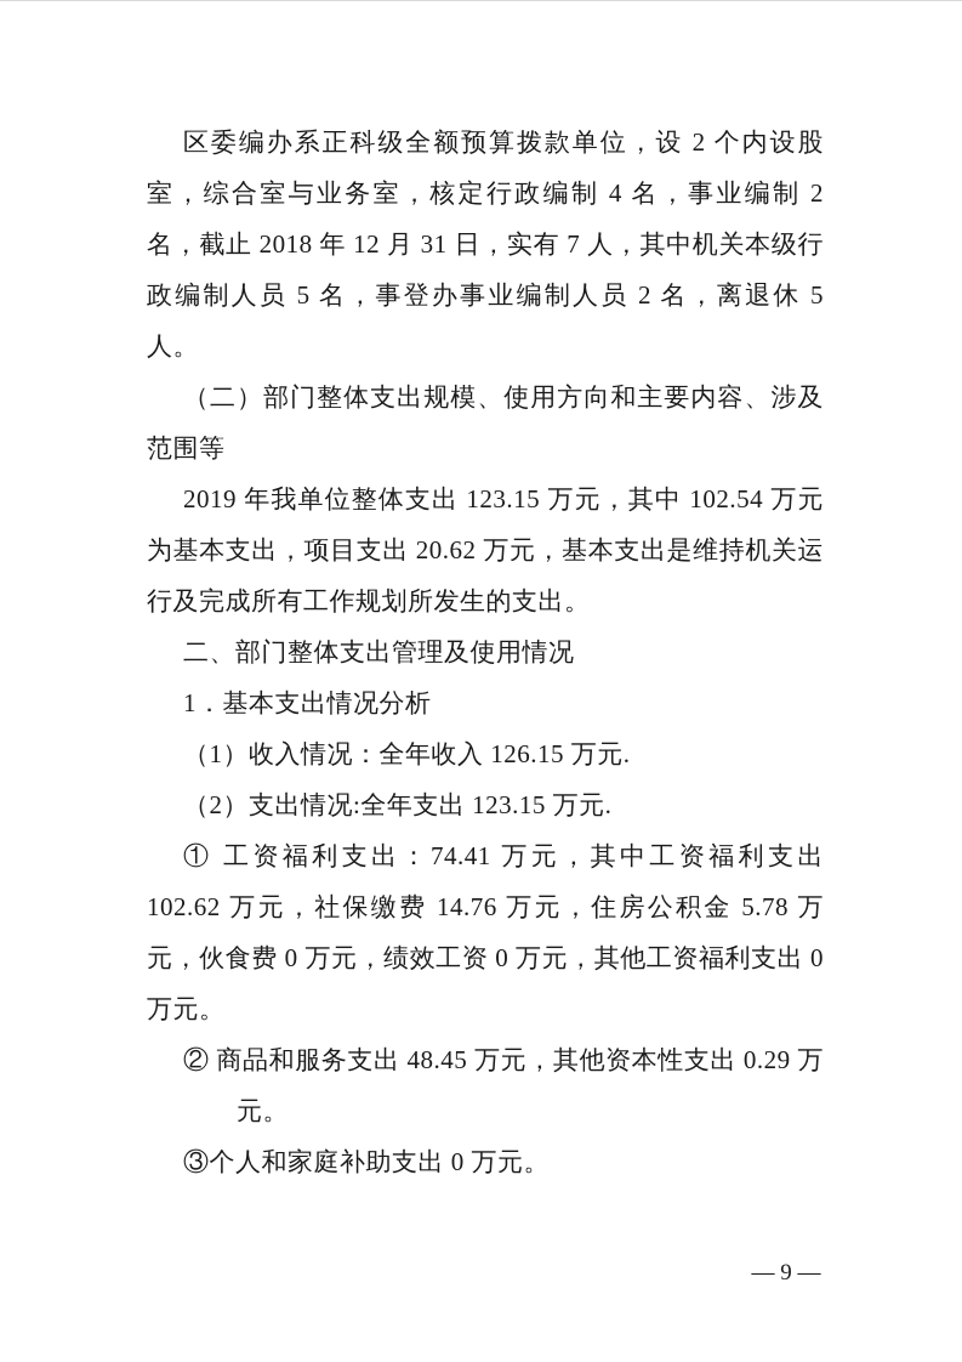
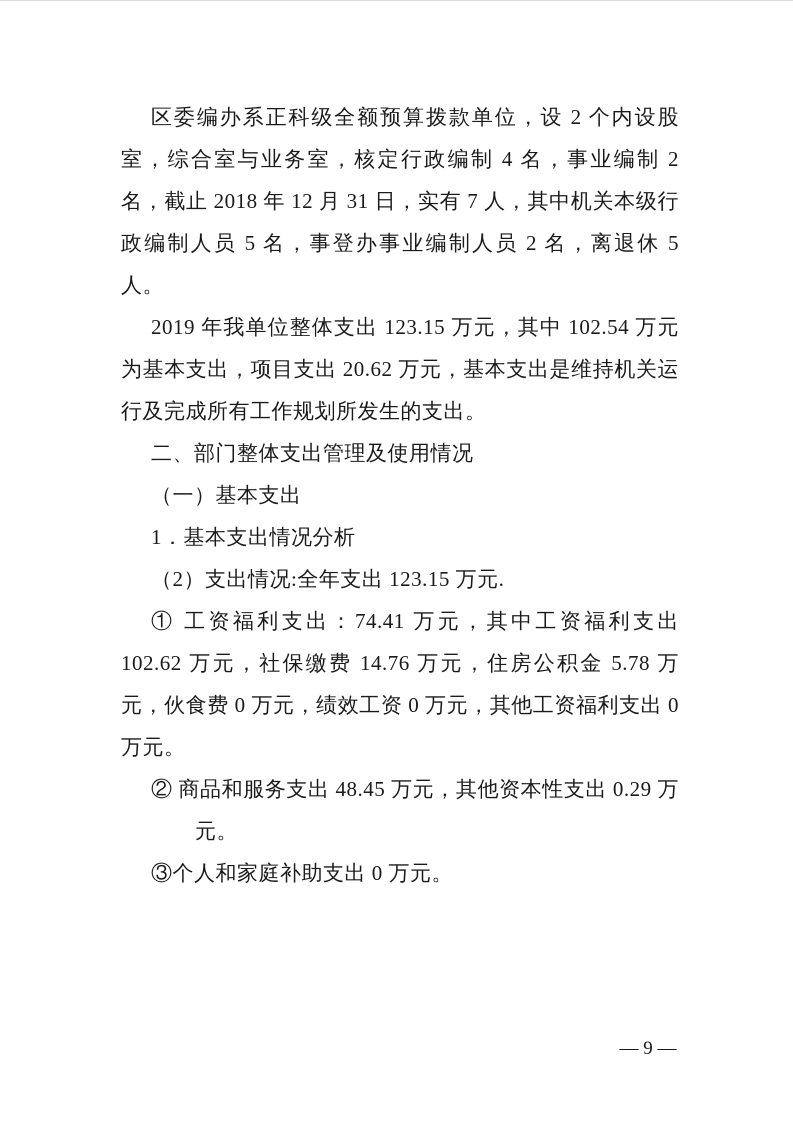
  区委编办系正科级全额预算拨款单位，设 2 个内设股室，综合室与业务室，核定行政编制 4 名，事业编制 2 名，截止 2018 年 12 月 31 日，实有 7 人，其中机关本级行政编制人员 5 名，事登办事业编制人员 2 名，离退休 5 人。
- （二）部门整体支出规模、使用方向和主要内容、涉及范围等
  2019 年我单位整体支出 123.15 万元，其中 102.54 万元为基本支出，项目支出 20.62 万元，基本支出是维持机关运行及完成所有工作规划所发生的支出。
  二、部门整体支出管理及使用情况
+ （一）基本支出
  1．基本支出情况分析
- （1）收入情况：全年收入 126.15 万元.
  （2）支出情况:全年支出 123.15 万元.
  ① 工资福利支出：74.41 万元，其中工资福利支出 102.62 万元，社保缴费 14.76 万元，住房公积金 5.78 万元，伙食费 0 万元，绩效工资 0 万元，其他工资福利支出 0 万元。
  ② 商品和服务支出 48.45 万元，其他资本性支出 0.29 万元。
  ③个人和家庭补助支出 0 万元。
  — 9 —
